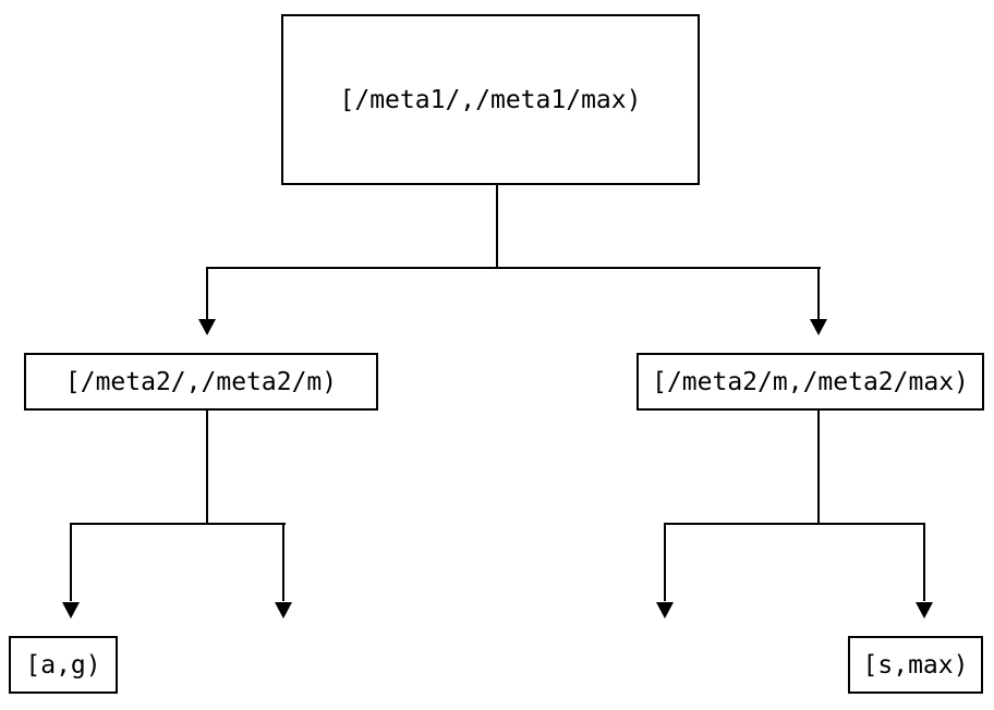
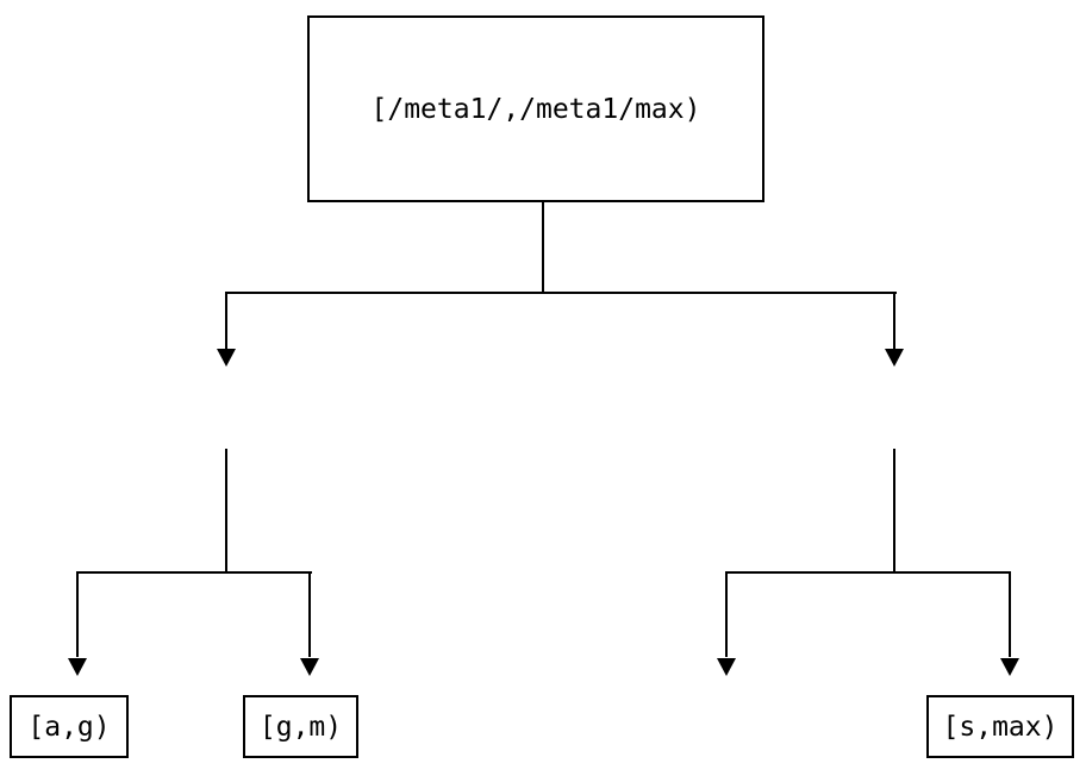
  [/meta1/,/meta1/max)
- [/meta2/,/meta2/m)
- [/meta2/m,/meta2/max)
  [a,g)
+ [g,m)
  [s,max)
